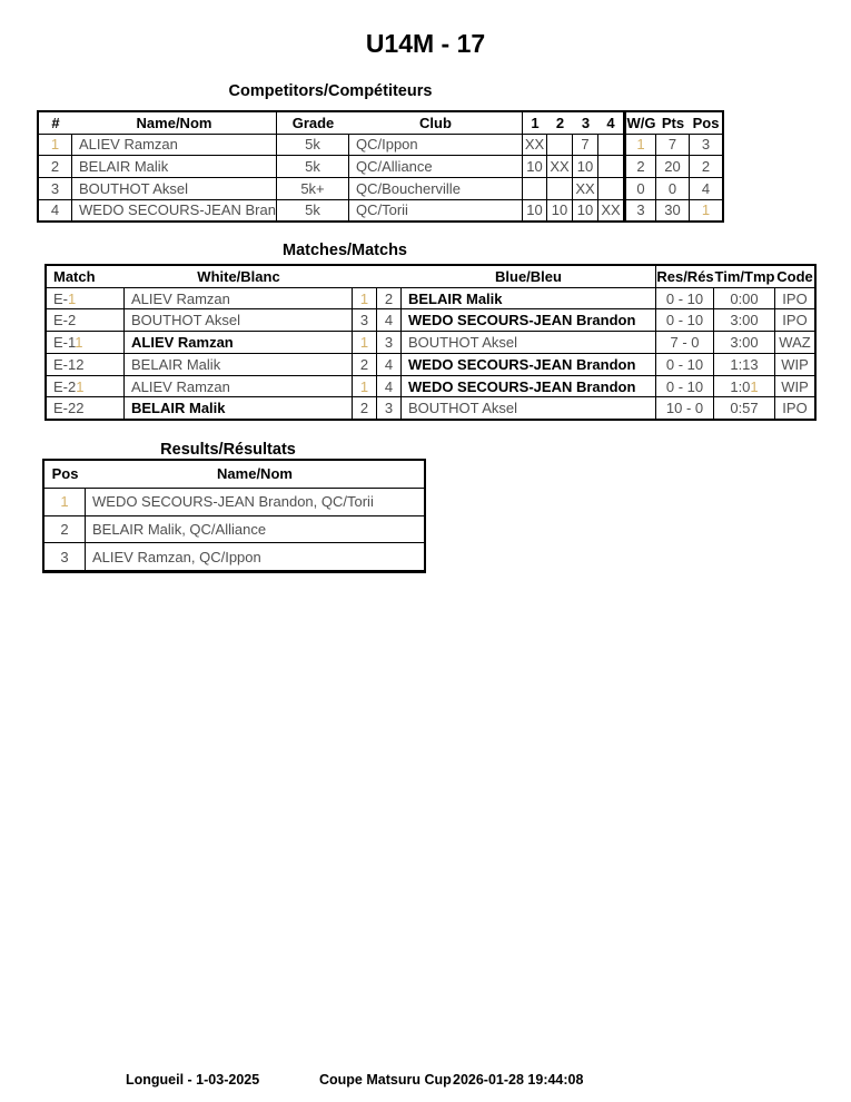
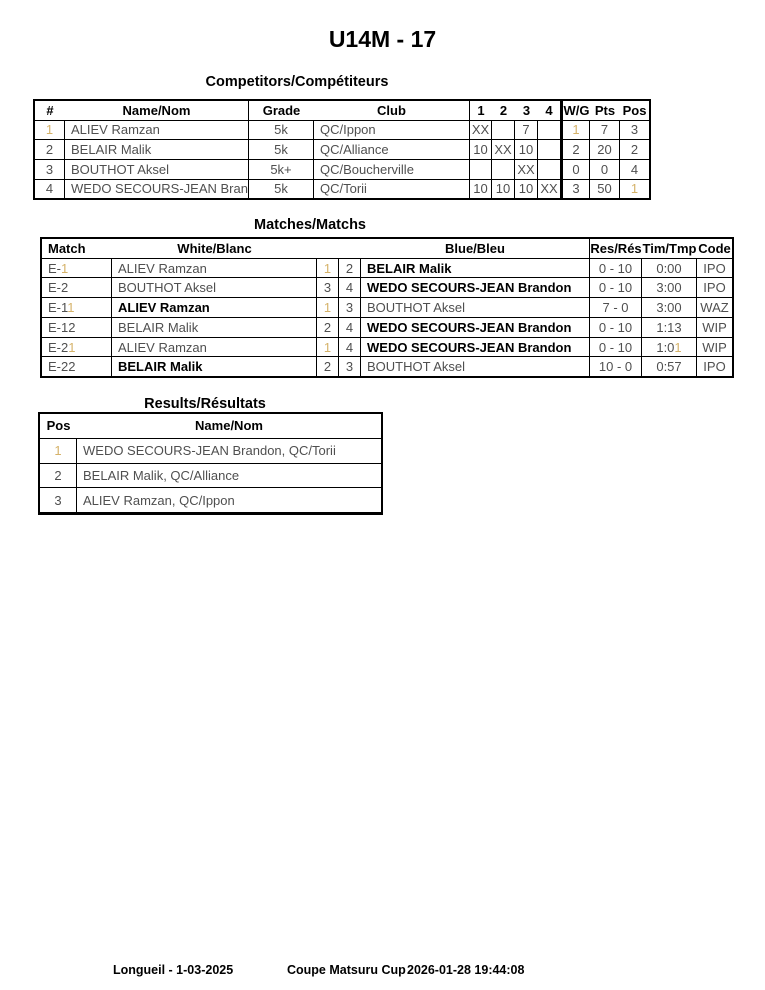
  U14M - 17
  Competitors/Compétiteurs
  #	Name/Nom	Grade	Club	1	2	3	4	W/G	Pts	Pos
  1	ALIEV Ramzan	5k	QC/Ippon	XX		7		1	7	3
  2	BELAIR Malik	5k	QC/Alliance	10	XX	10		2	20	2
  3	BOUTHOT Aksel	5k+	QC/Boucherville			XX		0	0	4
- 4	WEDO SECOURS-JEAN Bran	5k	QC/Torii	10	10	10	XX	3	30	1
+ 4	WEDO SECOURS-JEAN Bran	5k	QC/Torii	10	10	10	XX	3	50	1
  Matches/Matchs
  Match	White/Blanc			Blue/Bleu	Res/Rés	Tim/Tmp	Code
  E-1	ALIEV Ramzan	1	2	BELAIR Malik	0 - 10	0:00	IPO
  E-2	BOUTHOT Aksel	3	4	WEDO SECOURS-JEAN Brandon	0 - 10	3:00	IPO
  E-11	ALIEV Ramzan	1	3	BOUTHOT Aksel	7 - 0	3:00	WAZ
  E-12	BELAIR Malik	2	4	WEDO SECOURS-JEAN Brandon	0 - 10	1:13	WIP
  E-21	ALIEV Ramzan	1	4	WEDO SECOURS-JEAN Brandon	0 - 10	1:01	WIP
  E-22	BELAIR Malik	2	3	BOUTHOT Aksel	10 - 0	0:57	IPO
  Results/Résultats
  Pos	Name/Nom
  1	WEDO SECOURS-JEAN Brandon, QC/Torii
  2	BELAIR Malik, QC/Alliance
  3	ALIEV Ramzan, QC/Ippon
  Longueil - 1-03-2025
  Coupe Matsuru Cup
  2026-01-28 19:44:08
